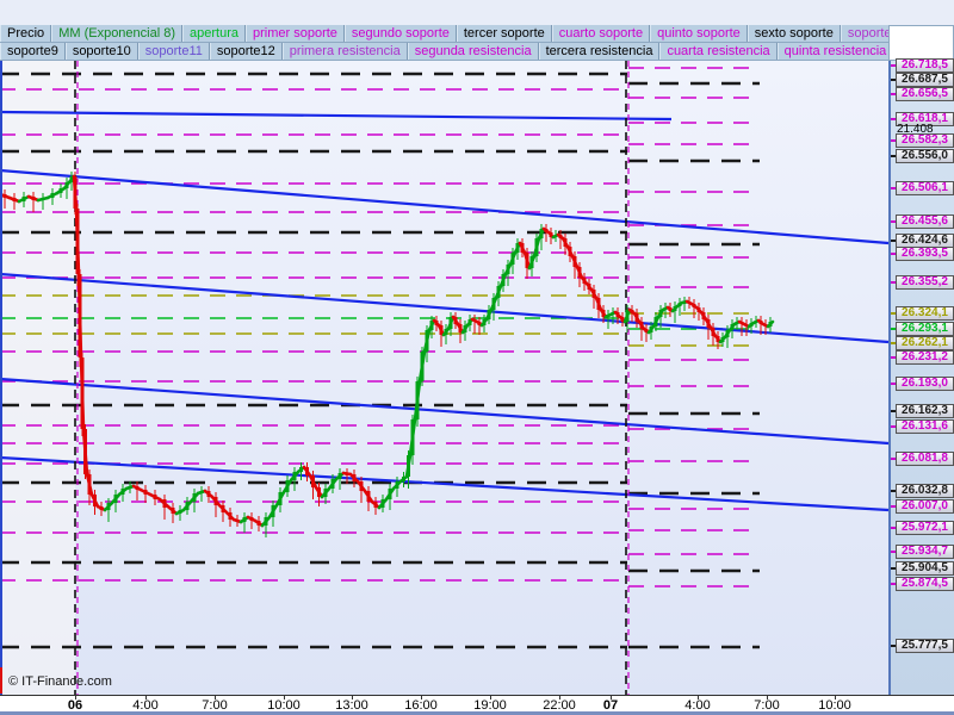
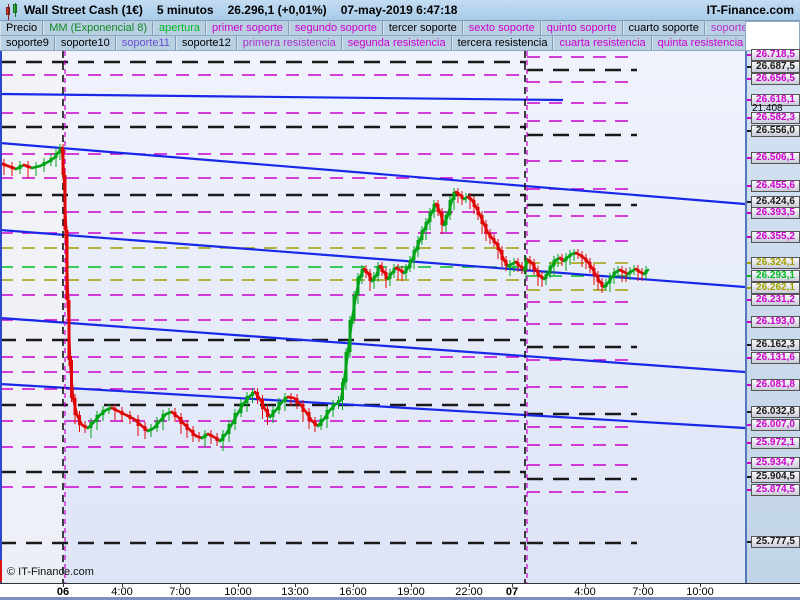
+ Wall Street Cash (1€)
+ 5 minutos
+ 26.296,1
+ (+0,01%)
+ 07-may-2019 6:47:18
+ IT-Finance.com
  Precio
  MM (Exponencial 8)
  apertura
  primer soporte
  segundo soporte
  tercer soporte
- cuarto soporte
+ sexto soporte
  quinto soporte
- sexto soporte
+ cuarto soporte
  soport
  soporte9
  soporte10
  soporte11
  soporte12
  primera resistencia
  segunda resistencia
  tercera resistencia
  cuarta resistencia
  quinta resistencia
  © IT-Finance.com
  26.718,5
  26.687,5
  26.656,5
  26.618,1
  26.582,3
  26.556,0
  26.506,1
  26.455,6
  26.424,6
  26.393,5
  26.355,2
  26.324,1
  26.293,1
  26.262,1
  26.231,2
  26.193,0
  26.162,3
  26.131,6
  26.081,8
  26.032,8
  26.007,0
  25.972,1
  25.934,7
  25.904,5
  25.874,5
  25.777,5
  21.408
  06
  4:00
  7:00
  10:00
  13:00
  16:00
  19:00
  22:00
  07
  4:00
  7:00
  10:00
